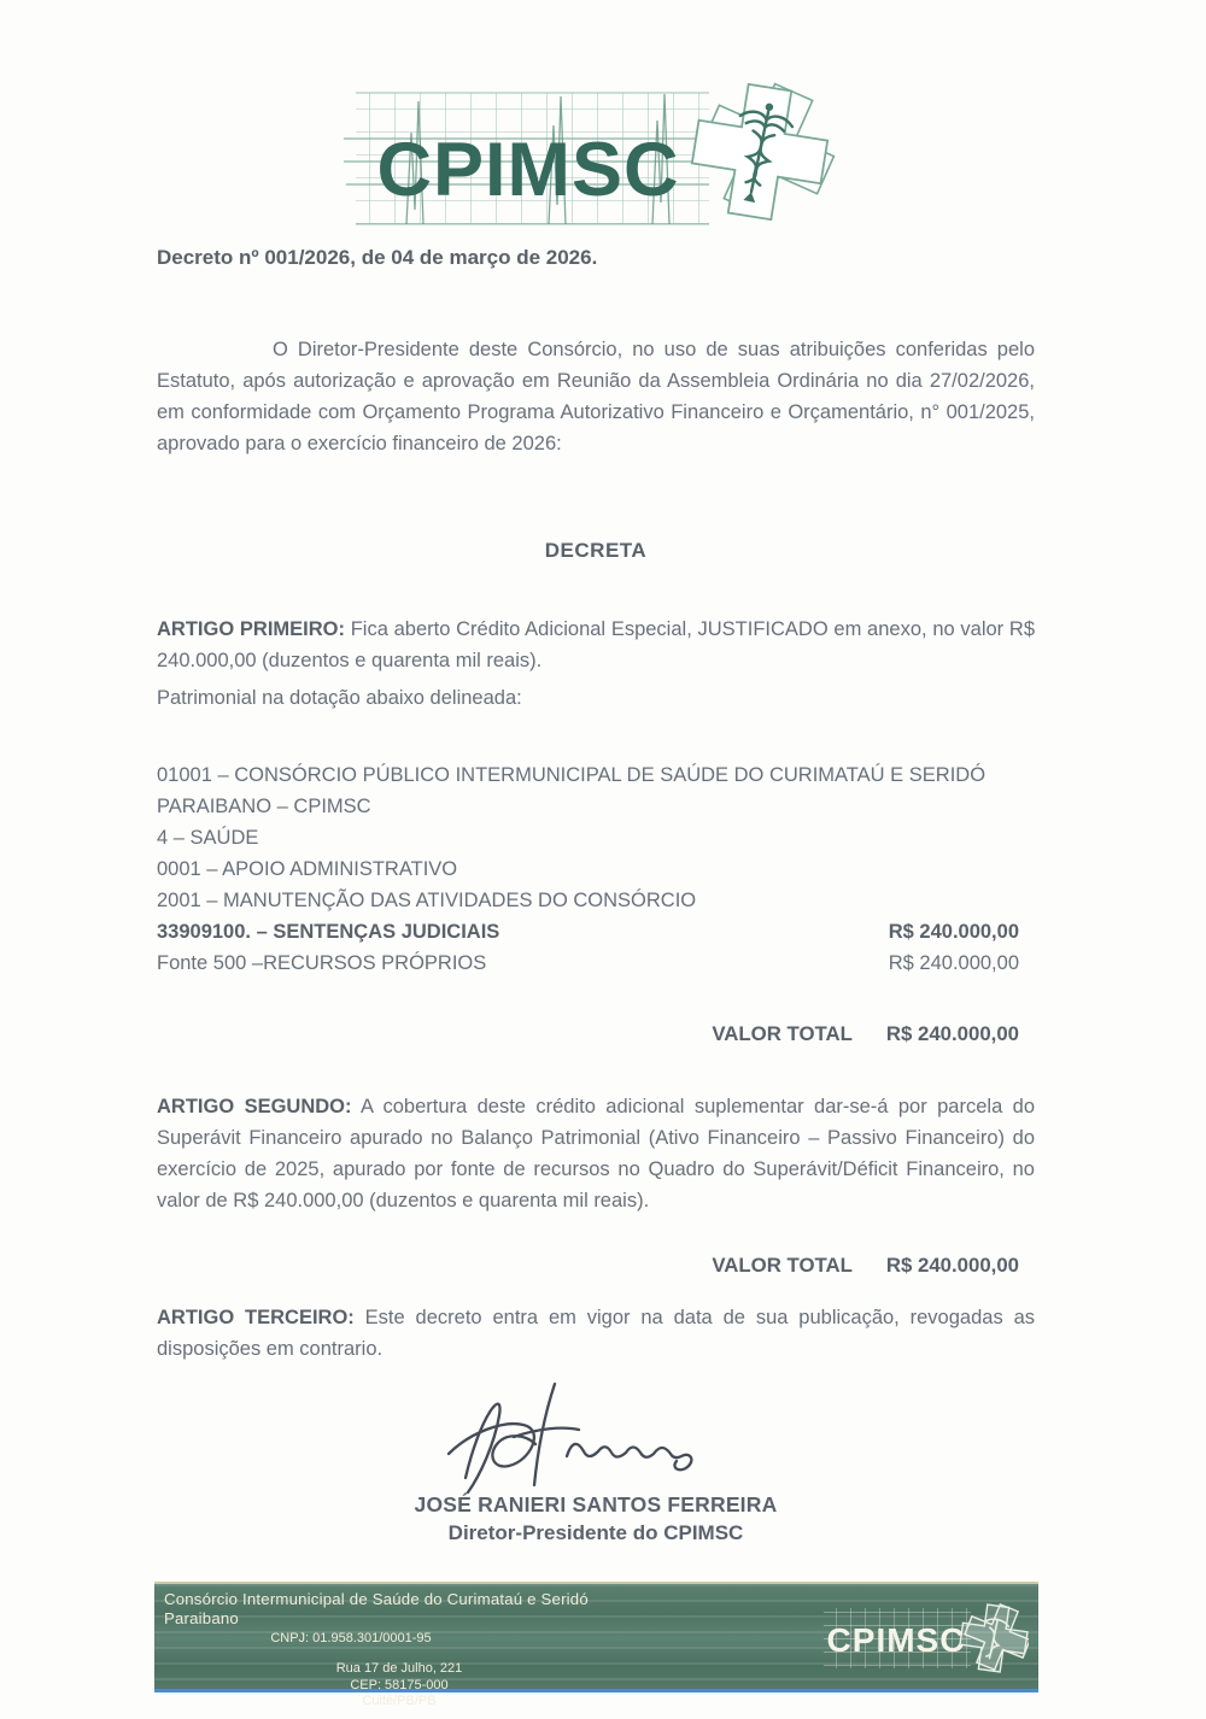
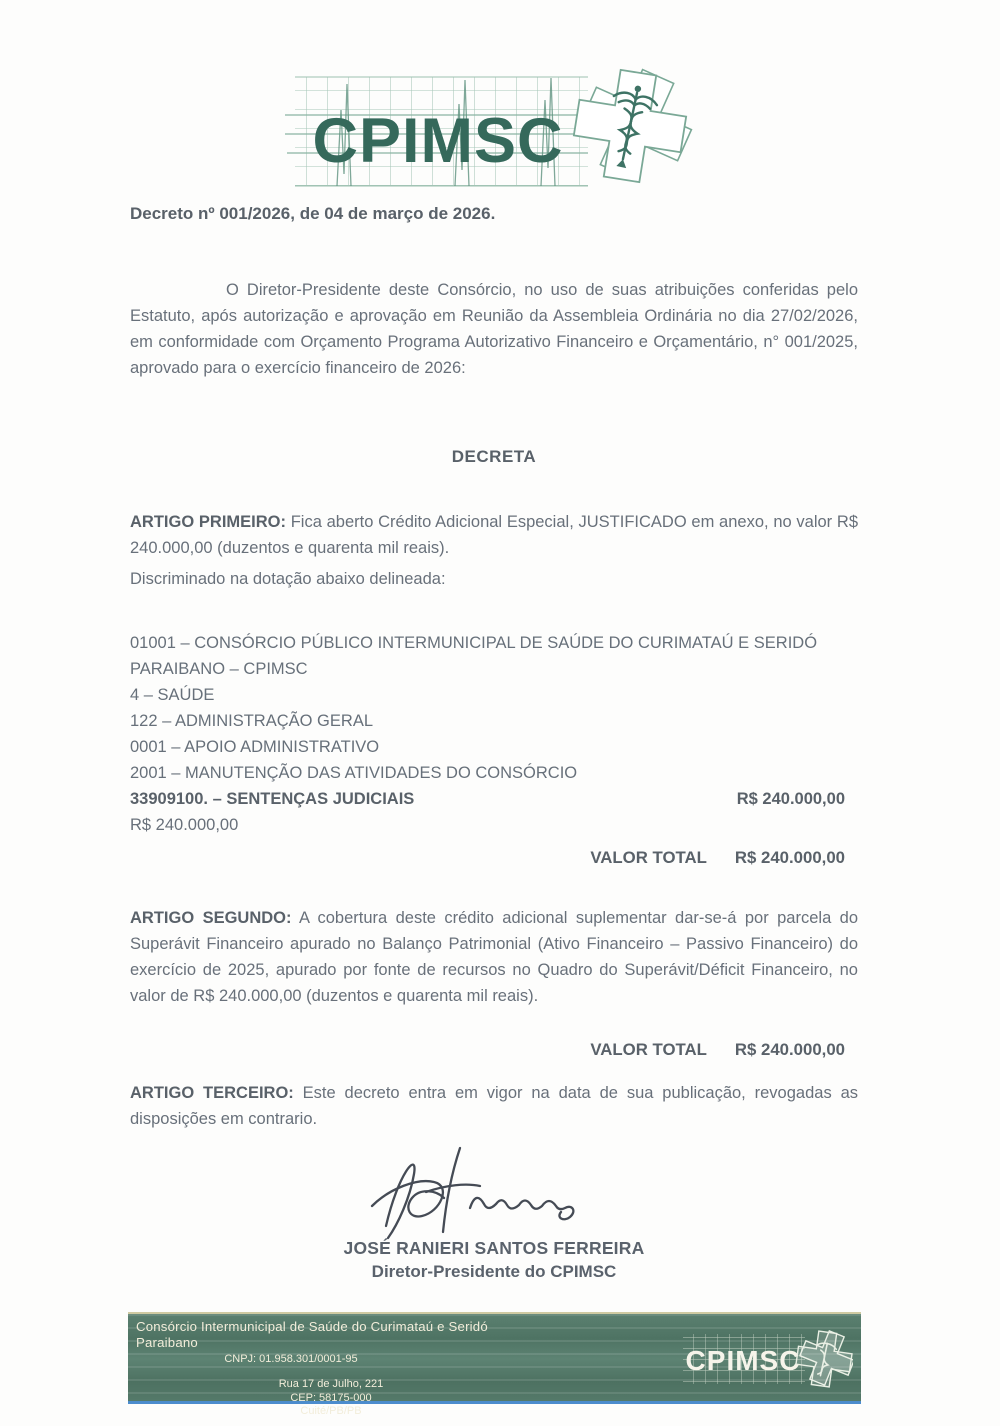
  CPIMSC
  Decreto nº 001/2026, de 04 de março de 2026.
  O Diretor-Presidente deste Consórcio, no uso de suas atribuições conferidas pelo Estatuto, após autorização e aprovação em Reunião da Assembleia Ordinária no dia 27/02/2026, em conformidade com Orçamento Programa Autorizativo Financeiro e Orçamentário, n° 001/2025, aprovado para o exercício financeiro de 2026:
  DECRETA
  ARTIGO PRIMEIRO: Fica aberto Crédito Adicional Especial, JUSTIFICADO em anexo, no valor R$ 240.000,00 (duzentos e quarenta mil reais).
- Patrimonial na dotação abaixo delineada:
+ Discriminado na dotação abaixo delineada:
  01001 – CONSÓRCIO PÚBLICO INTERMUNICIPAL DE SAÚDE DO CURIMATAÚ E SERIDÓ PARAIBANO – CPIMSC
  4 – SAÚDE
+ 122 – ADMINISTRAÇÃO GERAL
  0001 – APOIO ADMINISTRATIVO
  2001 – MANUTENÇÃO DAS ATIVIDADES DO CONSÓRCIO
  33909100. – SENTENÇAS JUDICIAIS
  R$ 240.000,00
- Fonte 500 –RECURSOS PRÓPRIOS
  R$ 240.000,00
  VALOR TOTAL
  R$ 240.000,00
  ARTIGO SEGUNDO: A cobertura deste crédito adicional suplementar dar-se-á por parcela do Superávit Financeiro apurado no Balanço Patrimonial (Ativo Financeiro – Passivo Financeiro) do exercício de 2025, apurado por fonte de recursos no Quadro do Superávit/Déficit Financeiro, no valor de R$ 240.000,00 (duzentos e quarenta mil reais).
  VALOR TOTAL
  R$ 240.000,00
  ARTIGO TERCEIRO: Este decreto entra em vigor na data de sua publicação, revogadas as disposições em contrario.
  JOSÉ RANIERI SANTOS FERREIRA
  Diretor-Presidente do CPIMSC
  Consórcio Intermunicipal de Saúde do Curimataú e Seridó Paraibano
  CNPJ: 01.958.301/0001-95
  Rua 17 de Julho, 221
  CEP: 58175-000
  Cuité/PB/PB
  CPIMSC
